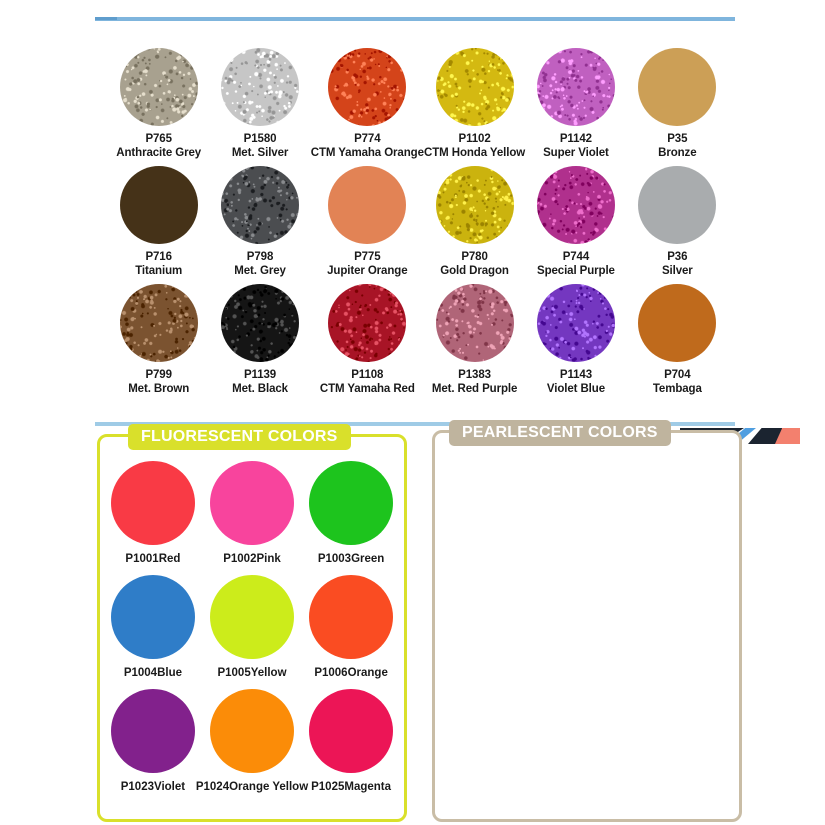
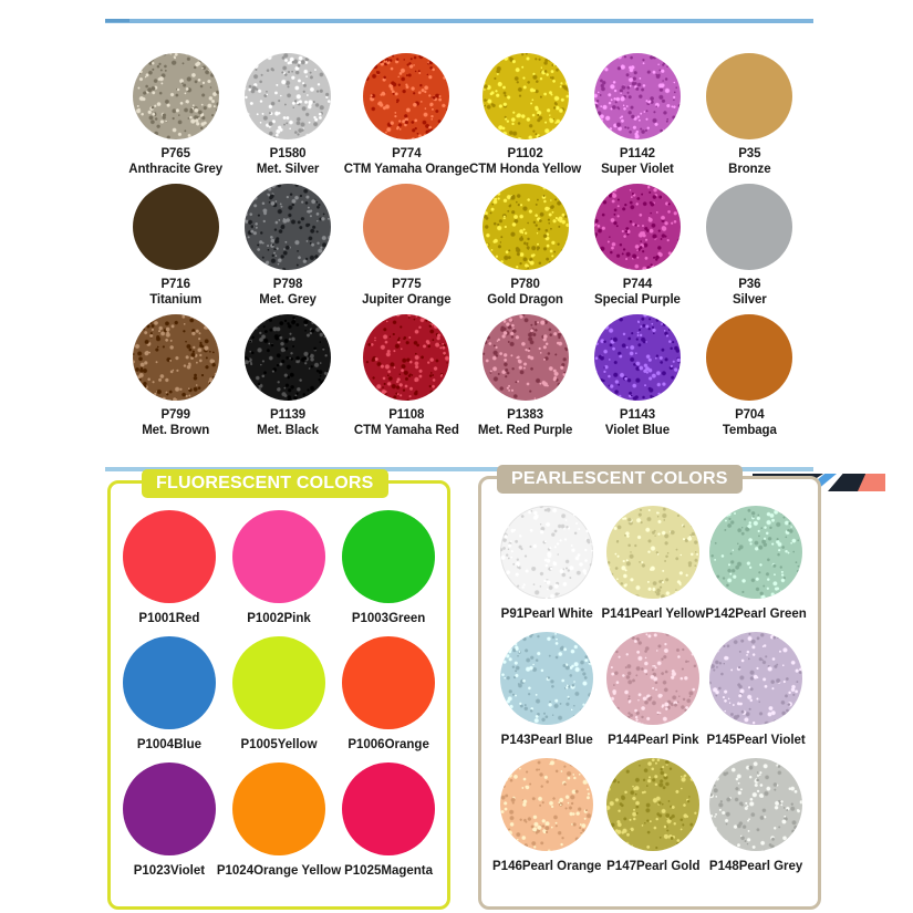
  P765
  Anthracite Grey
  P1580
  Met. Silver
  P774
  CTM Yamaha Orange
  P1102
  CTM Honda Yellow
  P1142
  Super Violet
  P35
  Bronze
  P716
  Titanium
  P798
  Met. Grey
  P775
  Jupiter Orange
  P780
  Gold Dragon
  P744
  Special Purple
  P36
  Silver
  P799
  Met. Brown
  P1139
  Met. Black
  P1108
  CTM Yamaha Red
  P1383
  Met. Red Purple
  P1143
  Violet Blue
  P704
  Tembaga
  FLUORESCENT COLORS
  P1001Red
  P1002Pink
  P1003Green
  P1004Blue
  P1005Yellow
  P1006Orange
  P1023Violet
  P1024Orange Yellow
  P1025Magenta
  PEARLESCENT COLORS
+ P91Pearl White
+ P141Pearl Yellow
+ P142Pearl Green
+ P143Pearl Blue
+ P144Pearl Pink
+ P145Pearl Violet
+ P146Pearl Orange
+ P147Pearl Gold
+ P148Pearl Grey
